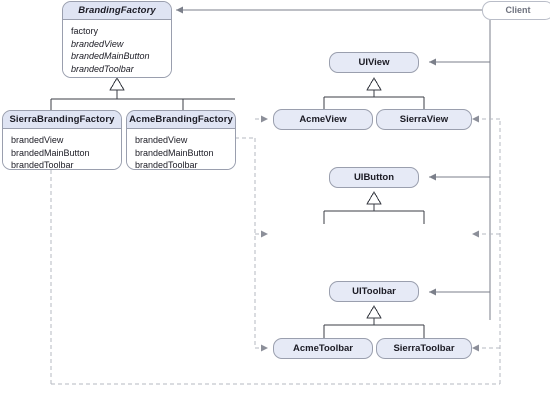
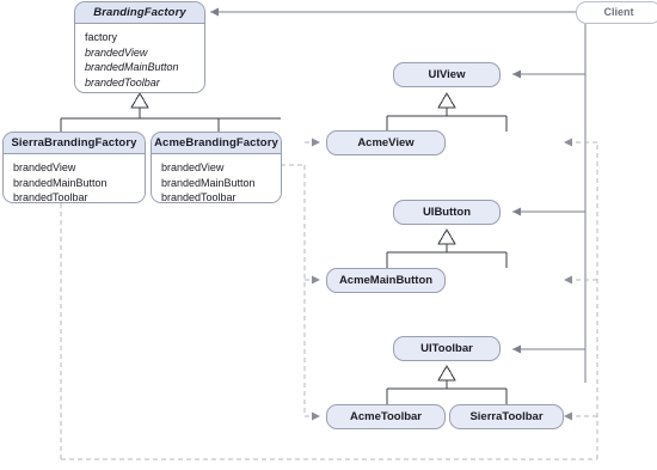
  BrandingFactory
  factory
  brandedView
  brandedMainButton
  brandedToolbar
  SierraBrandingFactory
  brandedView
  brandedMainButton
  brandedToolbar
  AcmeBrandingFactory
  brandedView
  brandedMainButton
  brandedToolbar
  Client
  UIView
  AcmeView
- SierraView
  UIButton
+ AcmeMainButton
  UIToolbar
  AcmeToolbar
  SierraToolbar
